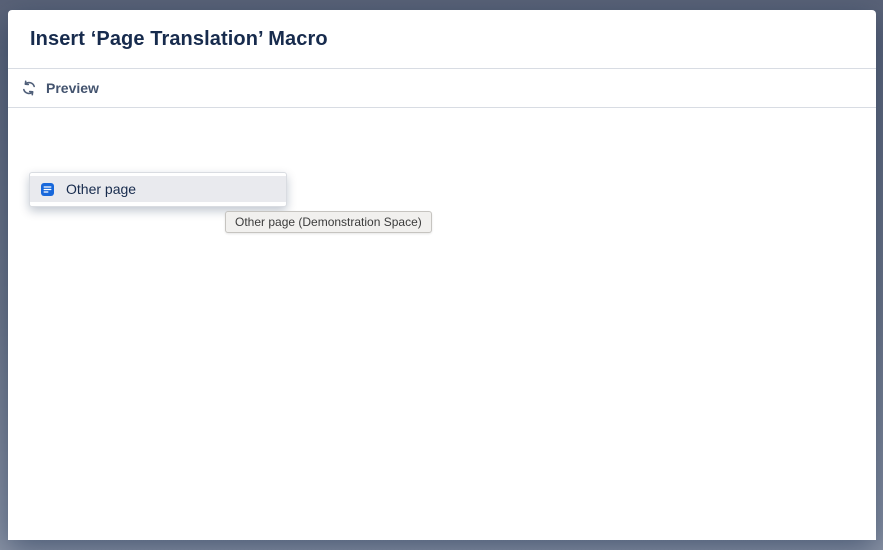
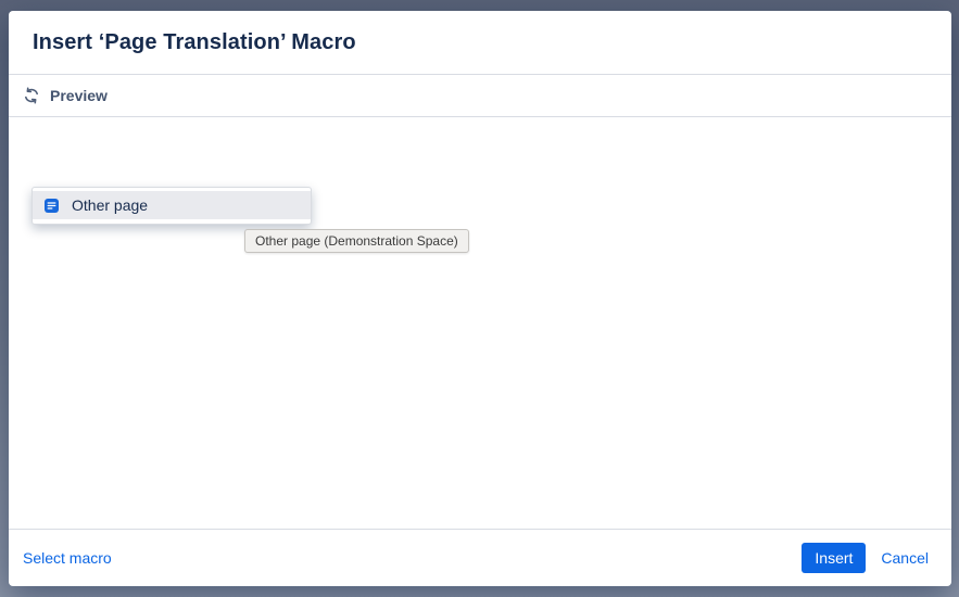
  Insert ‘Page Translation’ Macro
  Preview
  Other page
  Other page (Demonstration Space)
+ Select macro
+ Insert
+ Cancel
